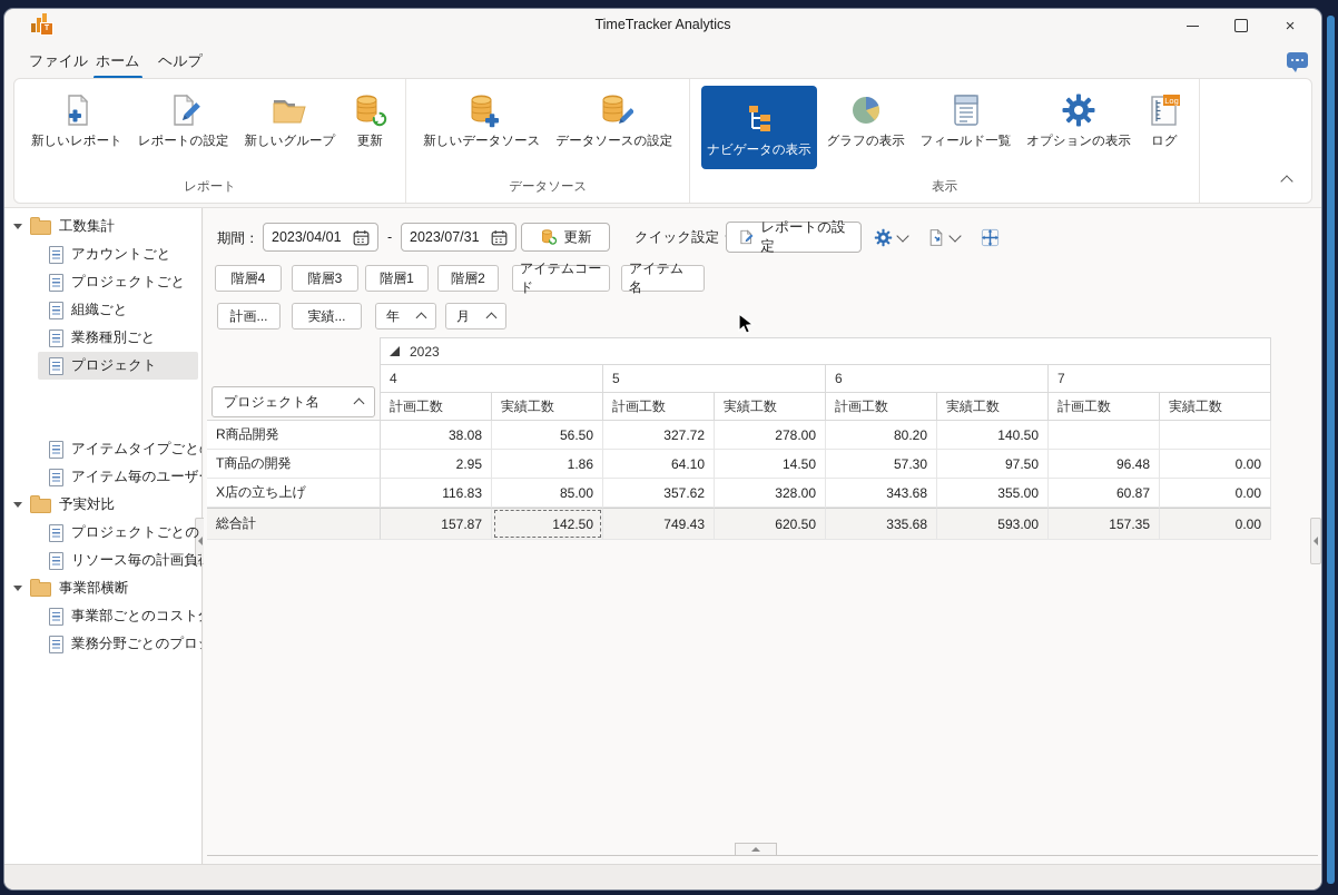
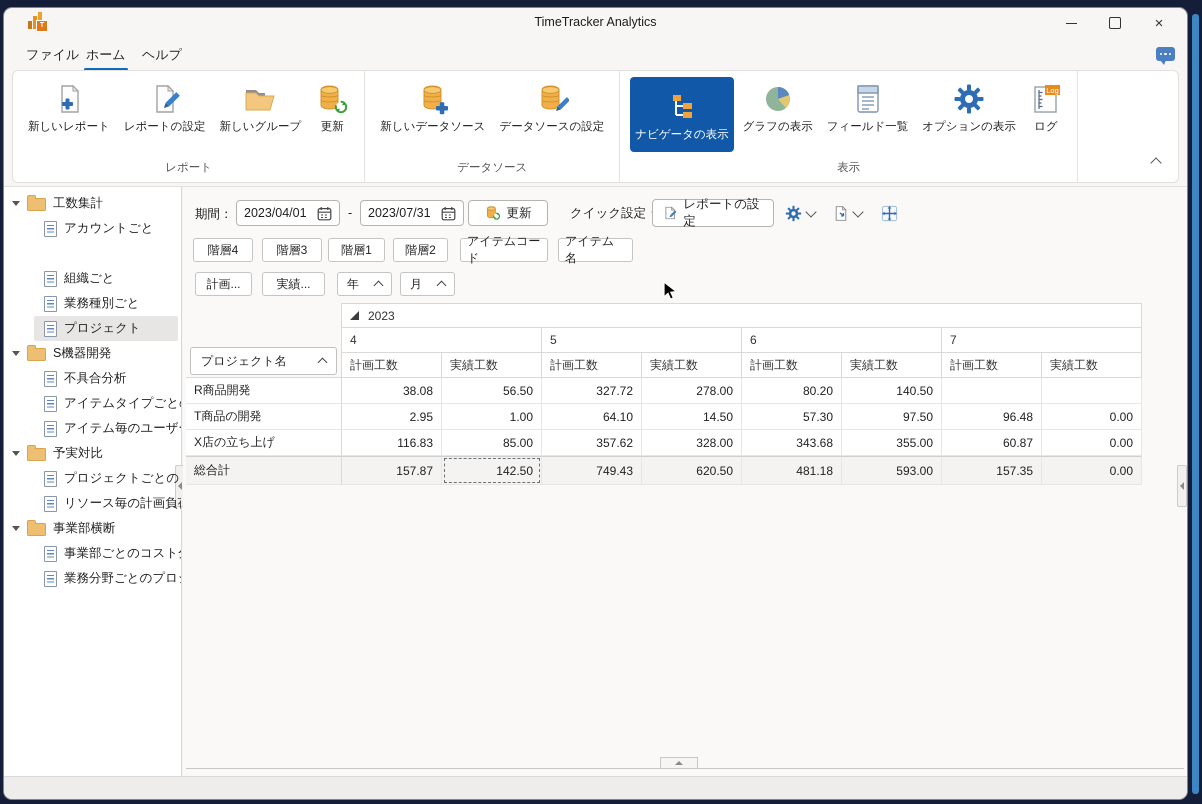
  TimeTracker Analytics
  ×
  ファイル
  ホーム
  ヘルプ
  新しいレポート
  レポートの設定
  新しいグループ
  更新
  レポート
  新しいデータソース
  データソースの設定
  データソース
  ナビゲータの表示
  グラフの表示
  フィールド一覧
  オプションの表示
  Log
  ログ
  表示
  工数集計
  アカウントごと
- プロジェクトごと
  組織ごと
  業務種別ごと
  プロジェクト
+ S機器開発
+ 不具合分析
  アイテム毎のユーザ
  予実対比
  プロジェクトごとの
  リソース毎の計画負
  事業部横断
  事業部ごとのコスト
  業務分野ごとのプロ
  期間：
  2023/04/01
  -
  2023/07/31
  更新
  クイック設定
  レポートの設定
  階層4
  階層3
  階層1
  階層2
  アイテムコード
  アイテム名
  計画...
  実績...
  年
  月
  2023
  4
  5
  6
  7
  計画工数
  実績工数
  計画工数
  実績工数
  計画工数
  実績工数
  計画工数
  実績工数
  R商品開発
  38.08
  56.50
  327.72
  278.00
  80.20
  140.50
  T商品の開発
  2.95
- 1.86
+ 1.00
  64.10
  14.50
  57.30
  97.50
  96.48
  0.00
  X店の立ち上げ
  116.83
  85.00
  357.62
  328.00
  343.68
  355.00
  60.87
  0.00
  総合計
  157.87
  142.50
  749.43
  620.50
- 335.68
+ 481.18
  593.00
  157.35
  0.00
  プロジェクト名
